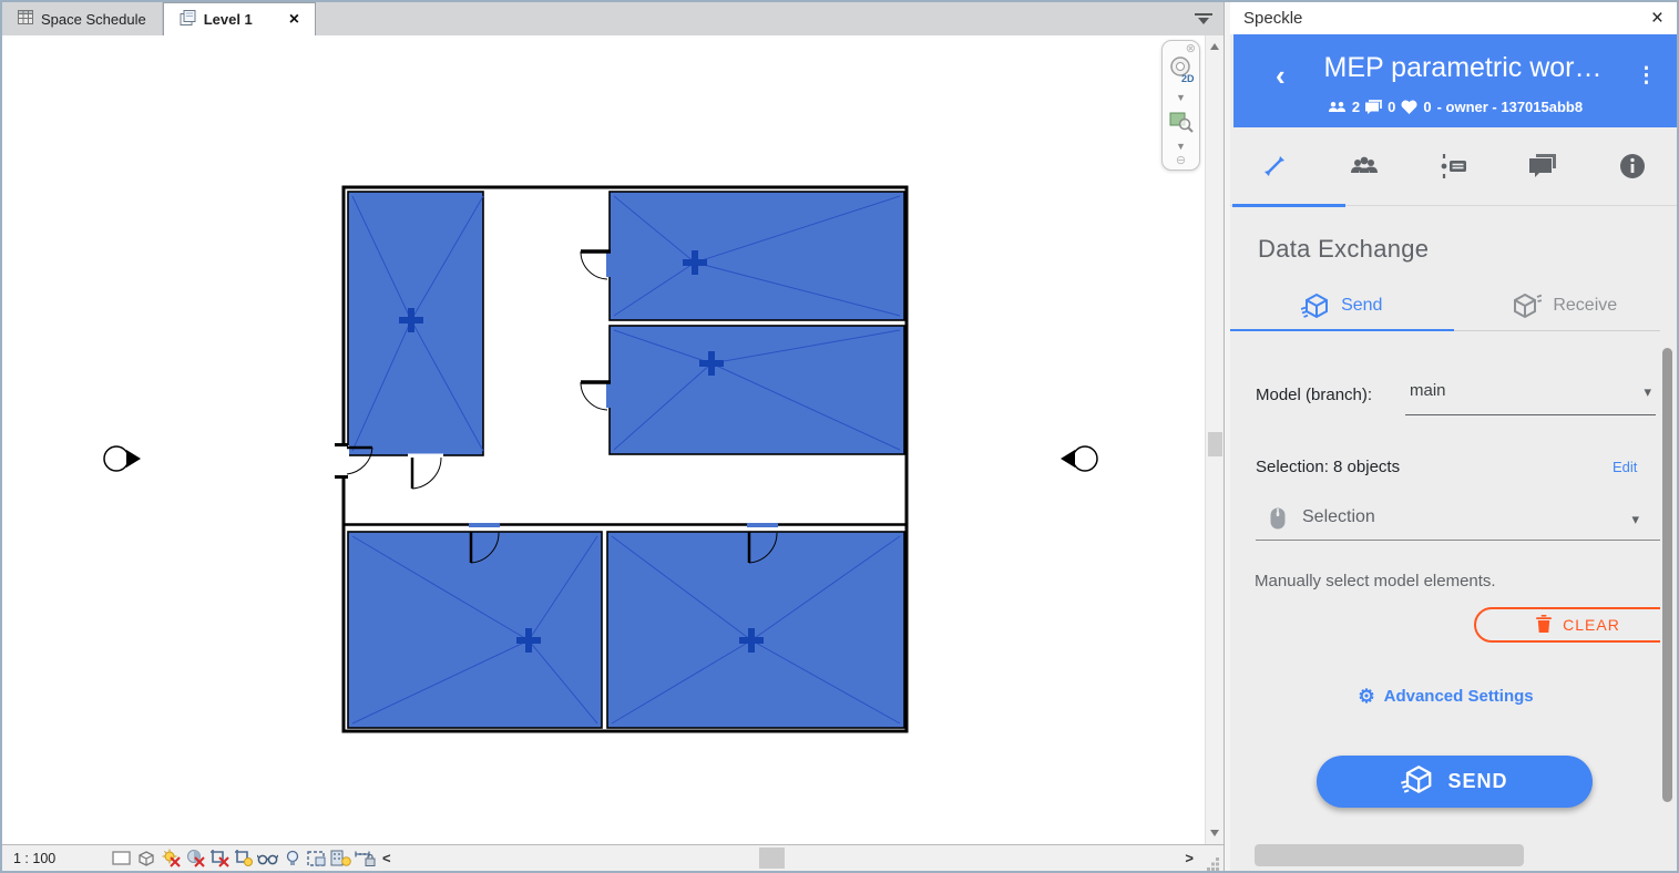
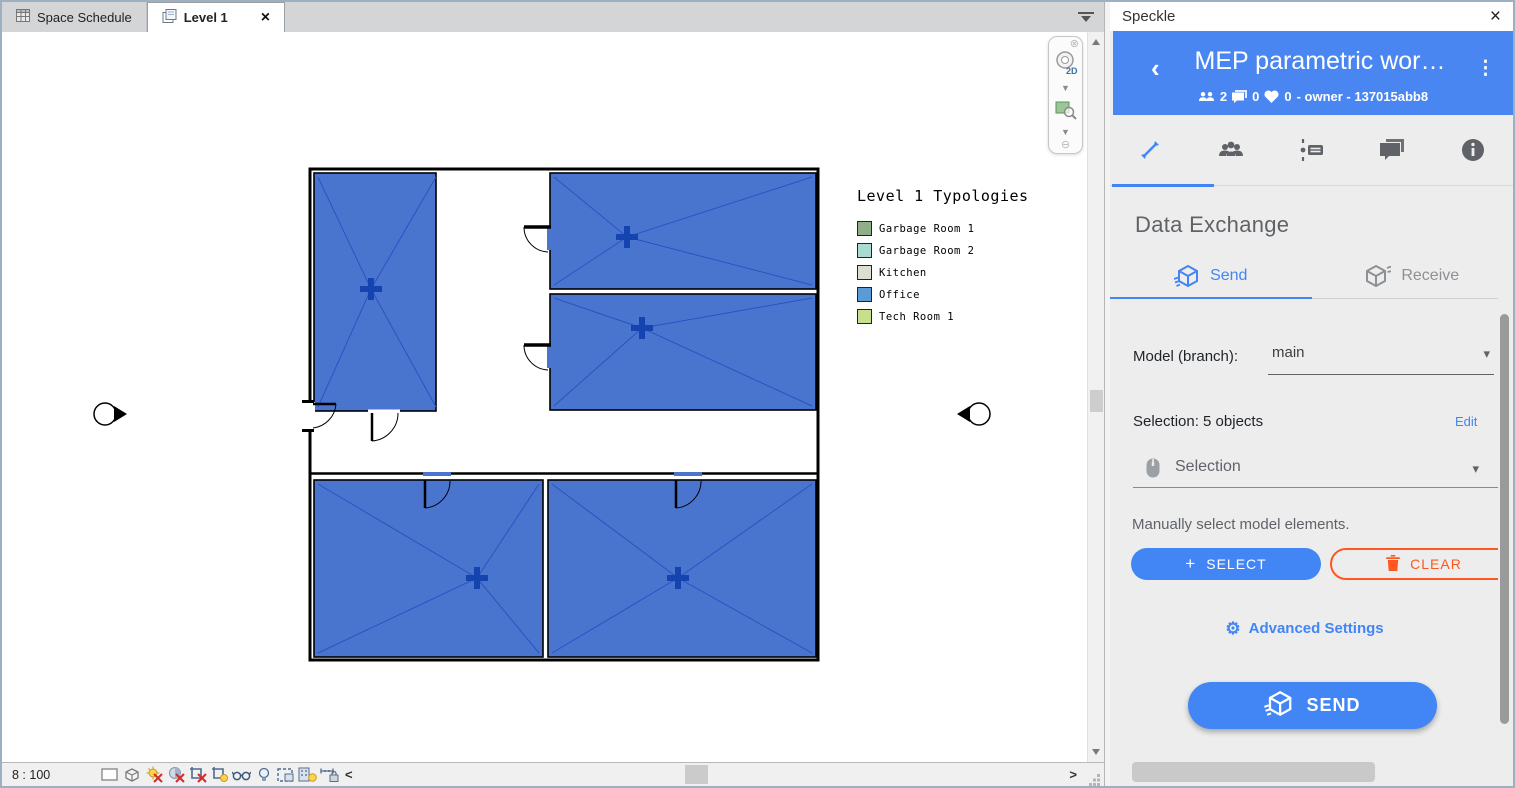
  Space Schedule
  Level 1
  ×
+ Level 1 Typologies
+ Garbage Room 1
+ Garbage Room 2
+ Kitchen
+ Office
+ Tech Room 1
  ⊗
  2D
  ▼
  ▼
  ⊖
- 1 : 100
+ 8 : 100
  <
  >
  Speckle
  ×
  ‹
  MEP parametric wor…
  ⋮
  2
  0
  0
  - owner - 137015abb8
  Data Exchange
  Send
  Receive
  Model (branch):
  main
  ▾
- Selection: 8 objects
+ Selection: 5 objects
  Edit
  Selection
  ▾
  Manually select model elements.
+ +
+ SELECT
  CLEAR
  ⚙
  Advanced Settings
  SEND
